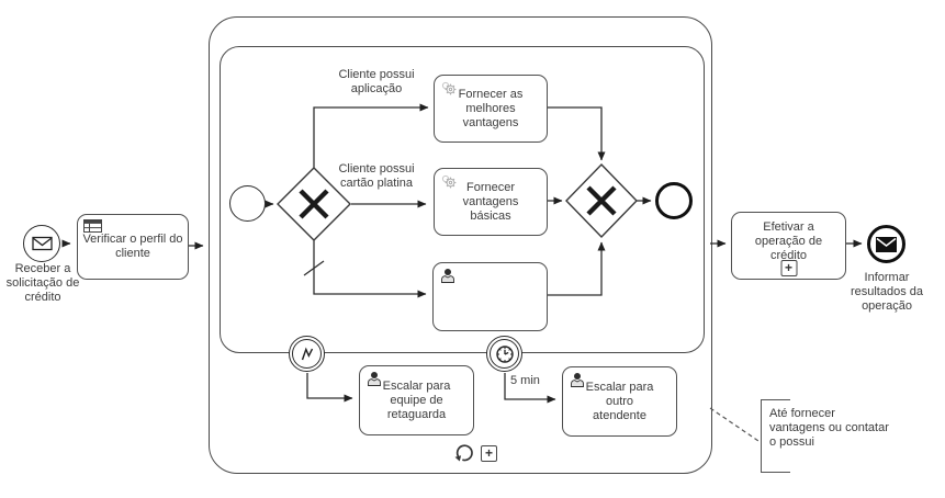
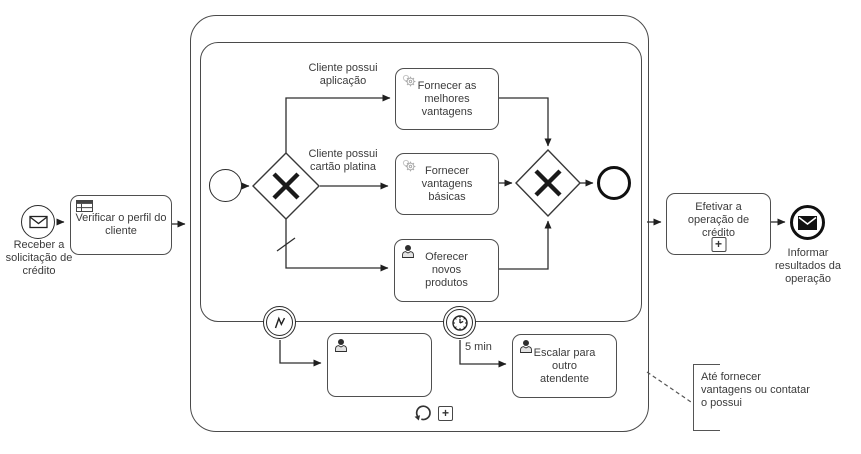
  Receber a solicitação de crédito
  Verificar o perfil do cliente
  Cliente possui aplicação
  Cliente possui cartão platina
  Fornecer as melhores vantagens
  Fornecer vantagens básicas
+ Oferecer novos produtos
  5 min
- Escalar para equipe de retaguarda
  Escalar para outro atendente
  +
  Efetivar a operação de crédito
  +
  Informar resultados da operação
  Até fornecer vantagens ou contatar o possui
